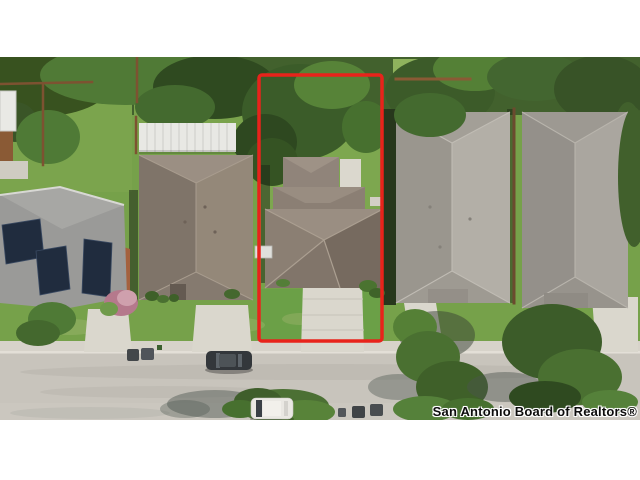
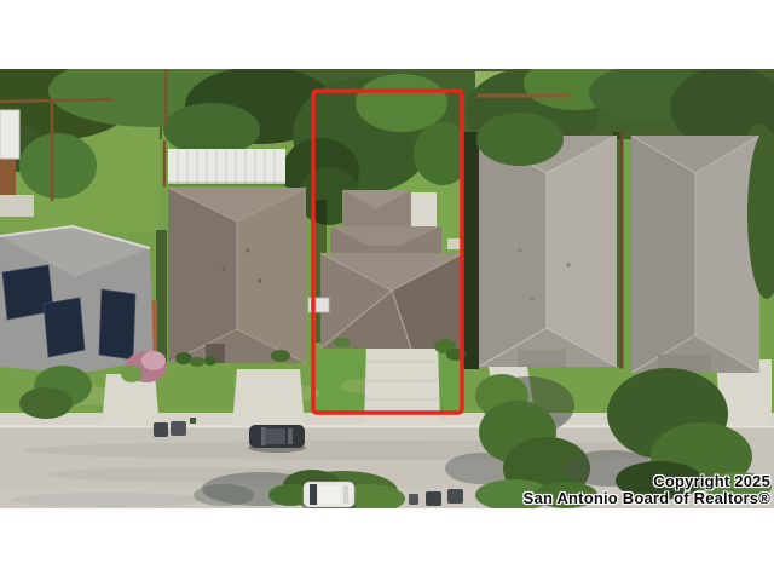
+ Copyright 2025
  San Antonio Board of Realtors®
